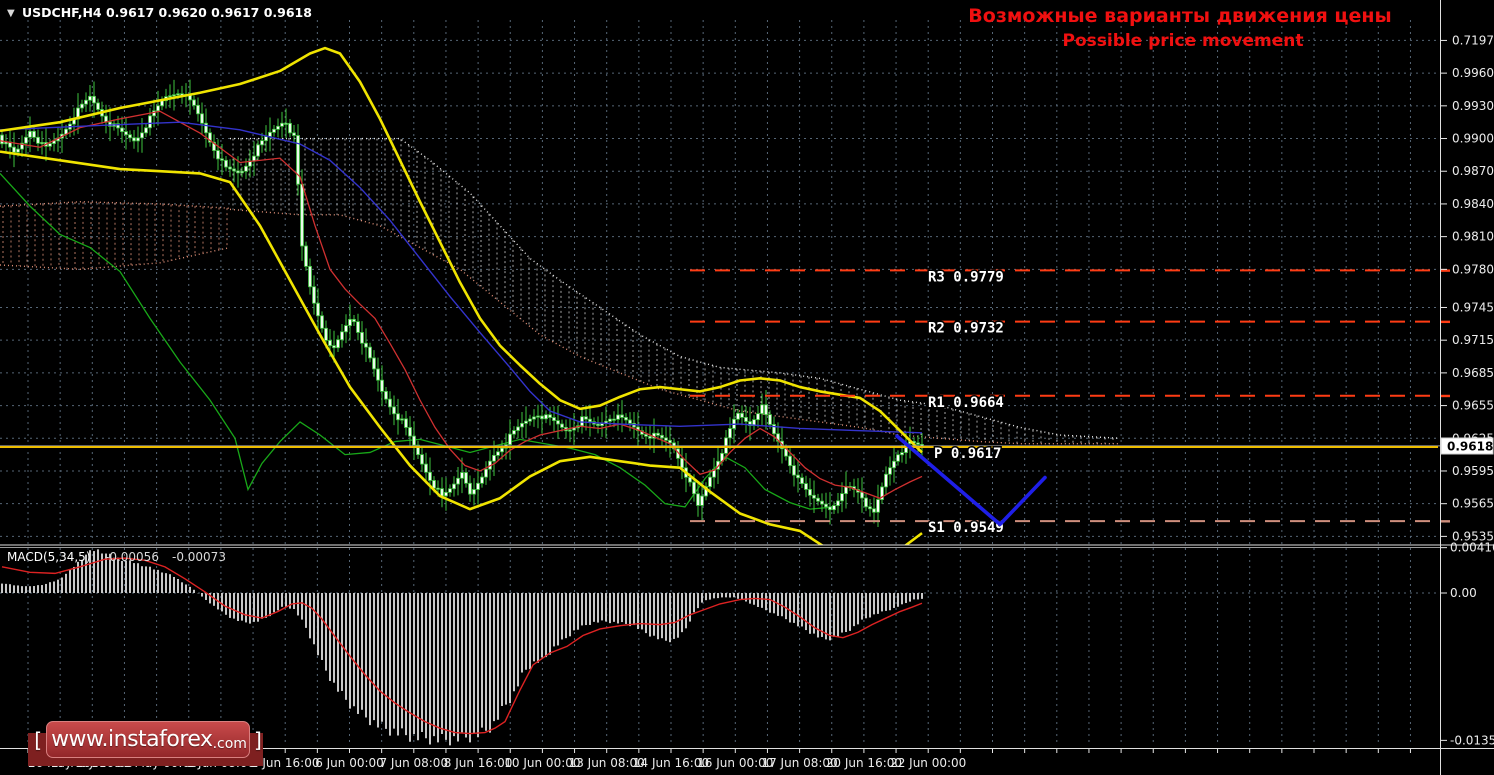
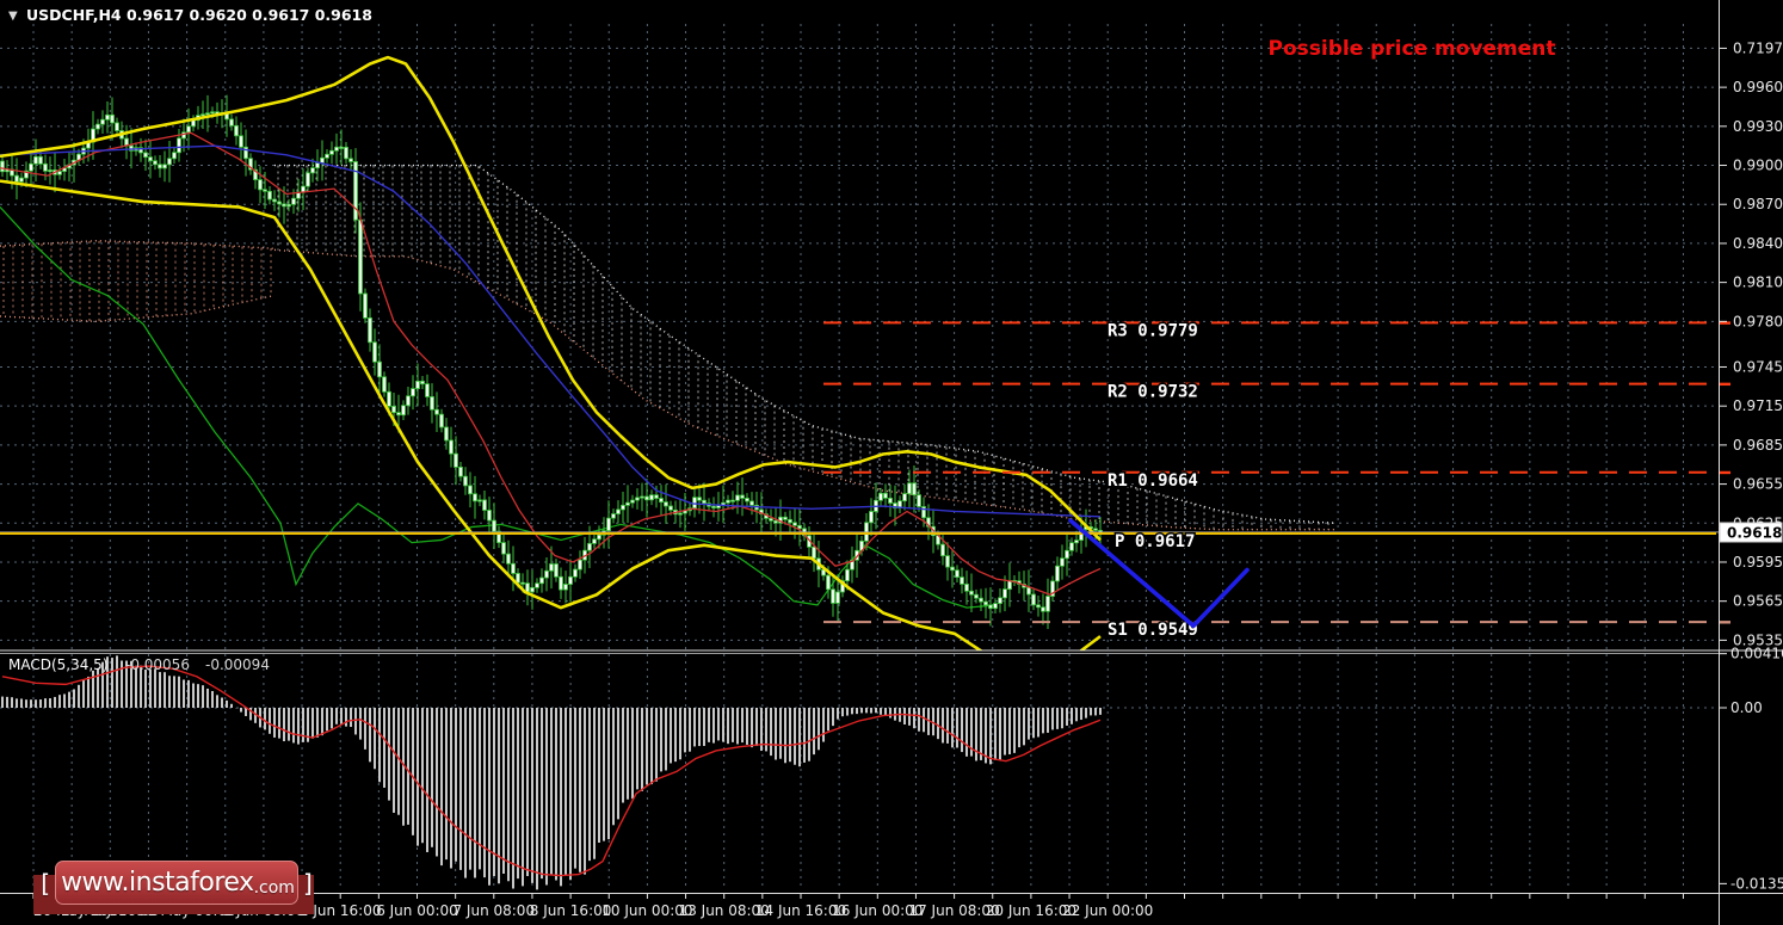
  R3 0.9779
  R2 0.9732
  R1 0.9664
  P 0.9617
  S1 0.9549
  0.7197
  0.9960
  0.9930
  0.9900
  0.9870
  0.9840
  0.9810
  0.9780
  0.9745
  0.9715
  0.9685
  0.9655
  0.9595
  0.9565
  0.9535
  0.0041
  0.00
  -0.0135
  Jun 16:00
  6 Jun 00:00
  7 Jun 08:00
  8 Jun 16:00
  10 Jun 00:00
  13 Jun 08:00
  14 Jun 16:00
  16 Jun 00:00
  17 Jun 08:00
  20 Jun 16:00
  22 Jun 00:00
  ▼
  USDCHF,H4 0.9617 0.9620 0.9617 0.9618
- Возможные варианты движения цены
  Possible price movement
  MACD(5,34,5)
  -0.00056
- -0.00073
+ -0.00094
  0.9618
  [
  www.instaforex
  .com
  ]
